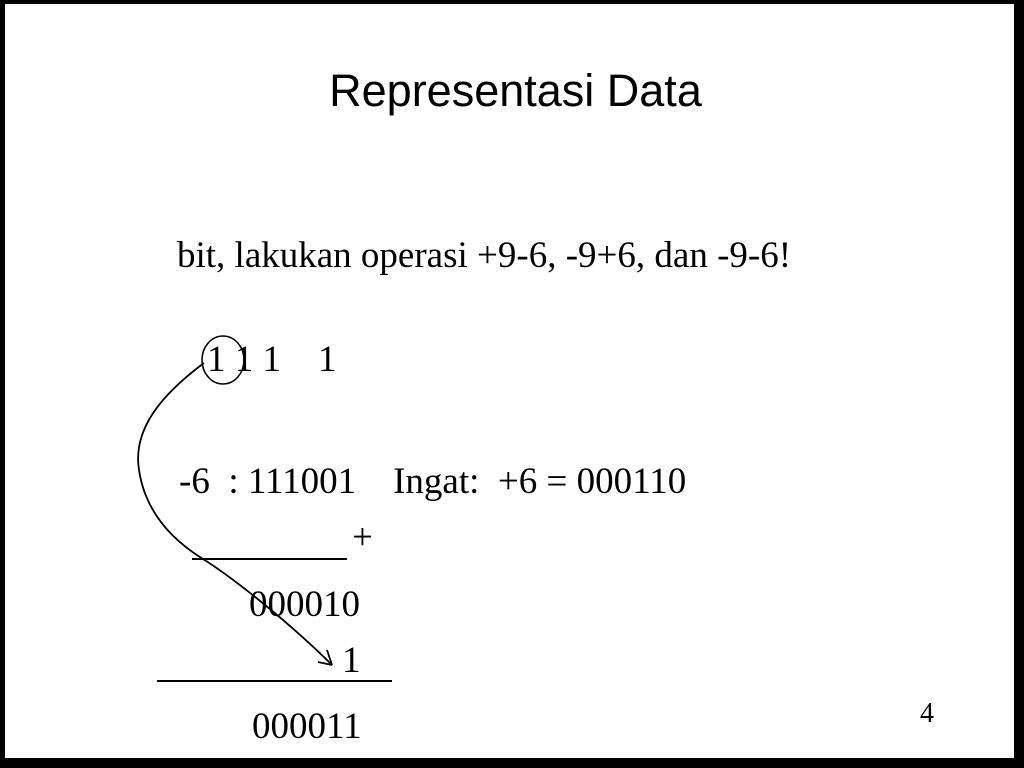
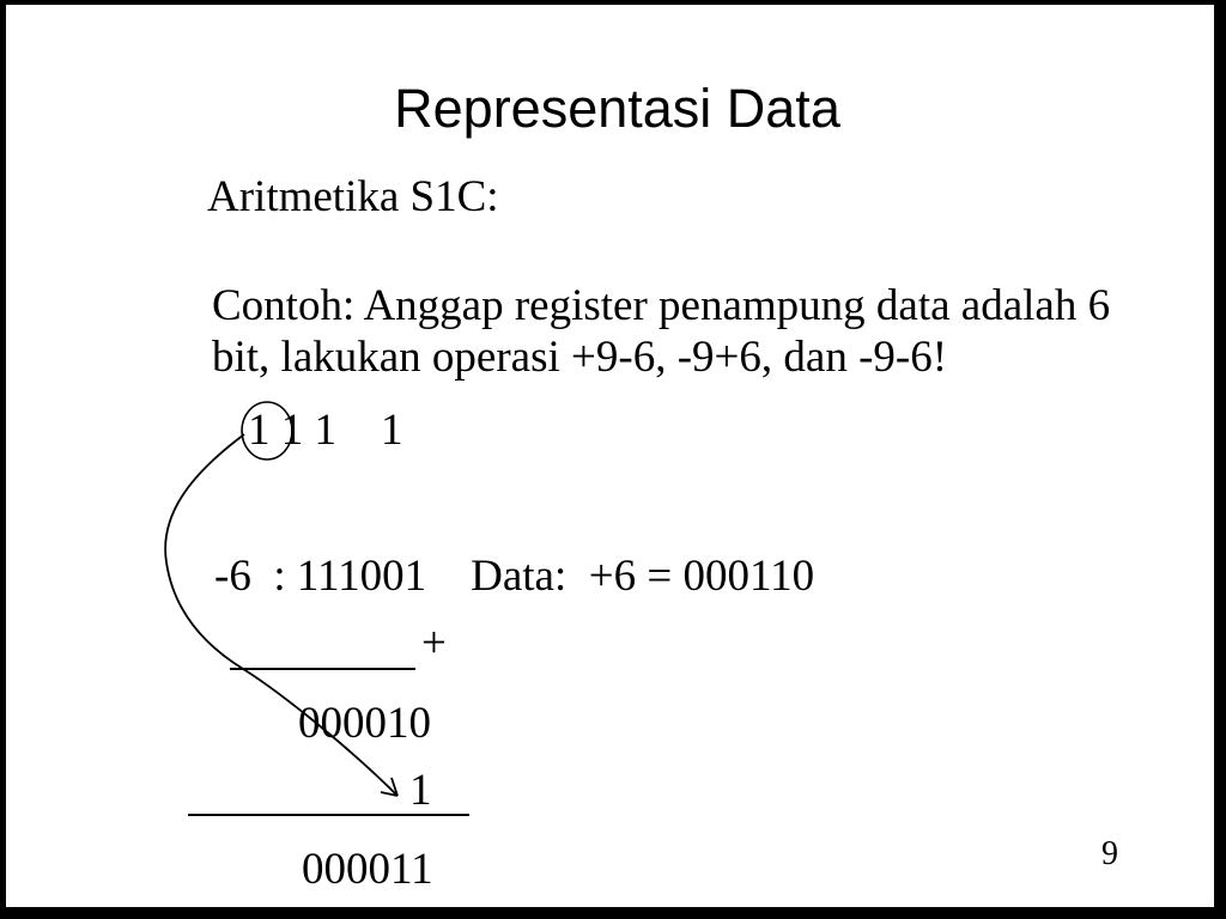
  Representasi Data
+ Aritmetika S1C:
+ Contoh: Anggap register penampung data adalah 6
  bit, lakukan operasi +9-6, -9+6, dan -9-6!
  1 1 1
- -6 : 111001 Ingat: +6 = 000110
+ -6 : 111001 Data: +6 = 000110
  +
  000010
  1
  000011
- 4
+ 9
